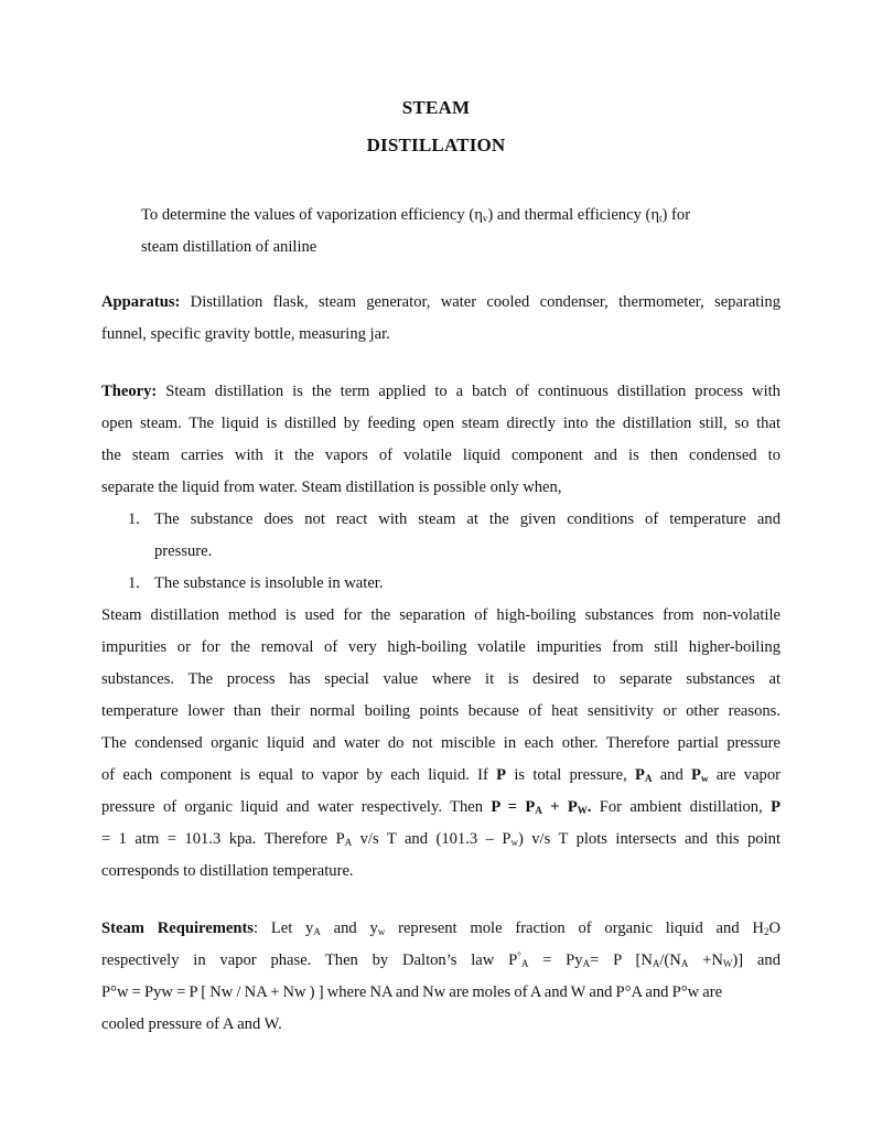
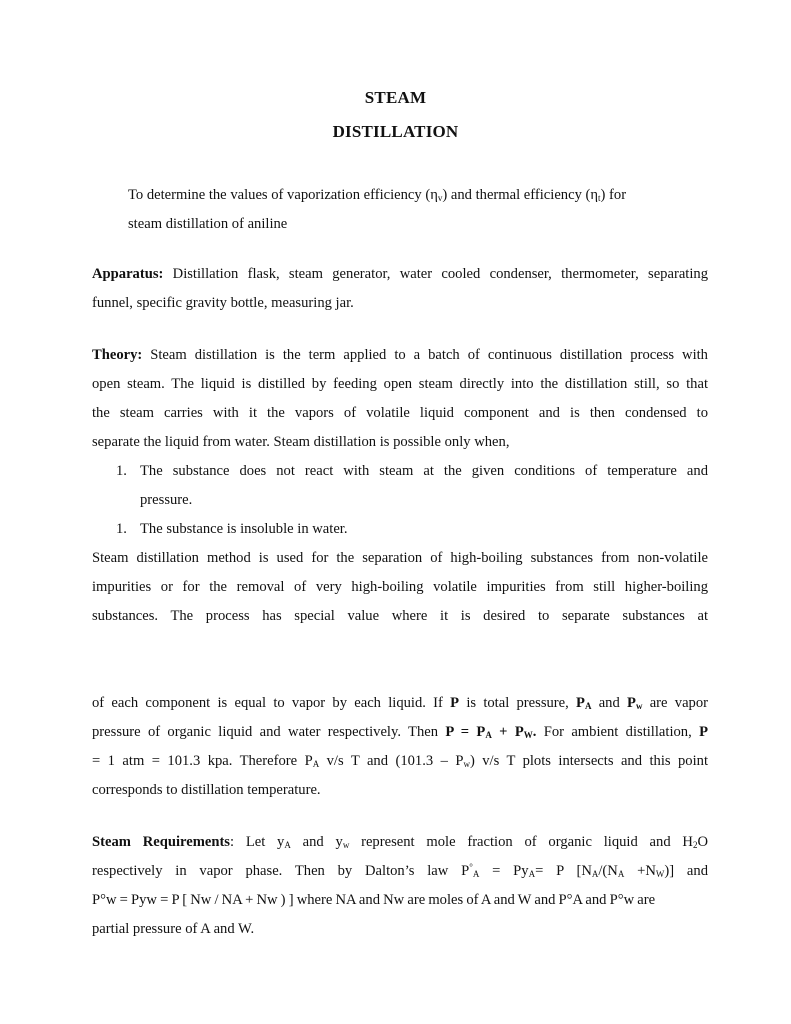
  STEAM
  DISTILLATION
  To determine the values of vaporization efficiency (ηv) and thermal efficiency (ηt) for
  steam distillation of aniline
  Apparatus: Distillation flask, steam generator, water cooled condenser, thermometer, separating
  funnel, specific gravity bottle, measuring jar.
  Theory: Steam distillation is the term applied to a batch of continuous distillation process with
  open steam. The liquid is distilled by feeding open steam directly into the distillation still, so that
  the steam carries with it the vapors of volatile liquid component and is then condensed to
  separate the liquid from water. Steam distillation is possible only when,
  1. The substance does not react with steam at the given conditions of temperature and
  pressure.
  1. The substance is insoluble in water.
  Steam distillation method is used for the separation of high-boiling substances from non-volatile
  impurities or for the removal of very high-boiling volatile impurities from still higher-boiling
  substances. The process has special value where it is desired to separate substances at
- temperature lower than their normal boiling points because of heat sensitivity or other reasons.
- The condensed organic liquid and water do not miscible in each other. Therefore partial pressure
  of each component is equal to vapor by each liquid. If P is total pressure, PA and Pw are vapor
  pressure of organic liquid and water respectively. Then P = PA + PW. For ambient distillation, P
  = 1 atm = 101.3 kpa. Therefore PA v/s T and (101.3 – Pw) v/s T plots intersects and this point
  corresponds to distillation temperature.
  Steam Requirements: Let yA and yw represent mole fraction of organic liquid and H2O
  respectively in vapor phase. Then by Dalton’s law P°A = PyA= P [NA/(NA +NW)] and
  P°w = Pyw = P [ Nw / NA + Nw ) ] where NA and Nw are moles of A and W and P°A and P°w are
- cooled pressure of A and W.
+ partial pressure of A and W.
